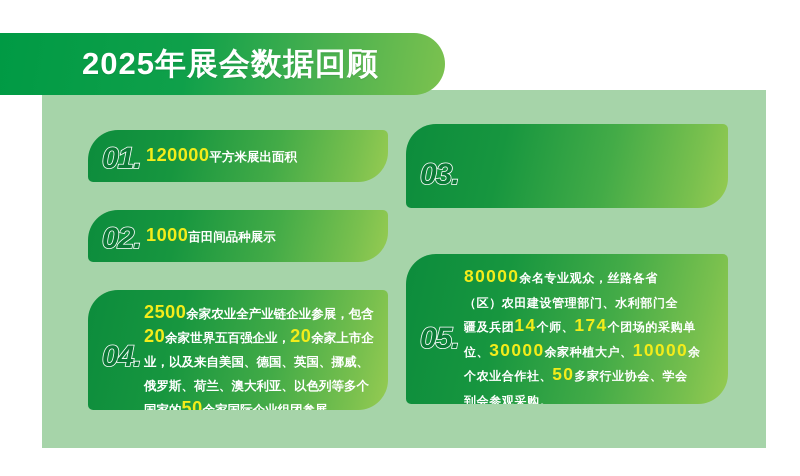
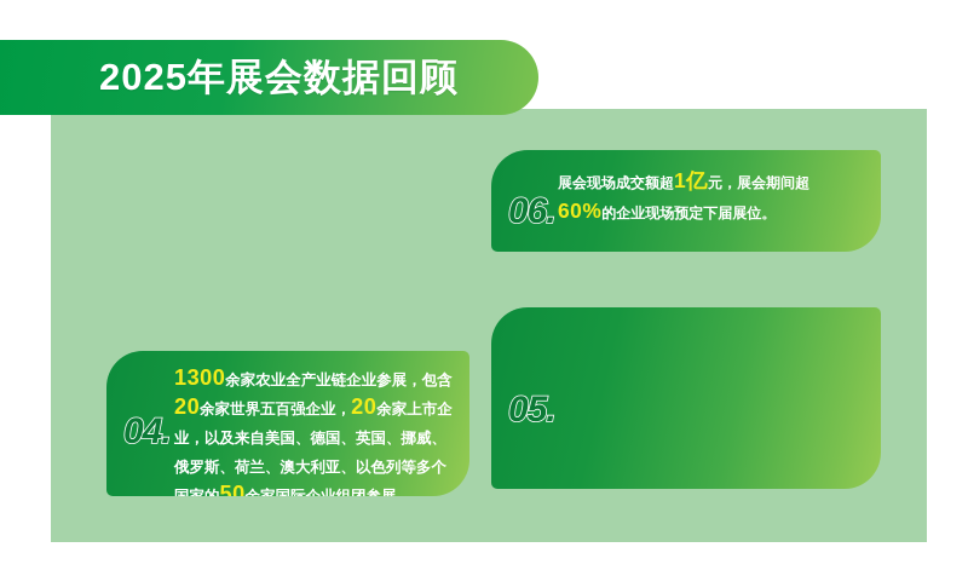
  2025年展会数据回顾
- 01.
- 120000平方米展出面积
- 02.
- 1000亩田间品种展示
- 03.
+ 06.
+ 展会现场成交额超1亿元，展会期间超
+ 60%的企业现场预定下届展位。
  04.
- 2500余家农业全产业链企业参展，包含
+ 1300余家农业全产业链企业参展，包含
  20余家世界五百强企业，20余家上市企
  业，以及来自美国、德国、英国、挪威、
  俄罗斯、荷兰、澳大利亚、以色列等多个
  05.
- 80000余名专业观众，丝路各省
- （区）农田建设管理部门、水利部门全
- 疆及兵团14个师、174个团场的采购单
- 位、30000余家种植大户、10000余
- 个农业合作社、50多家行业协会、学会
- 到会参观采购。
